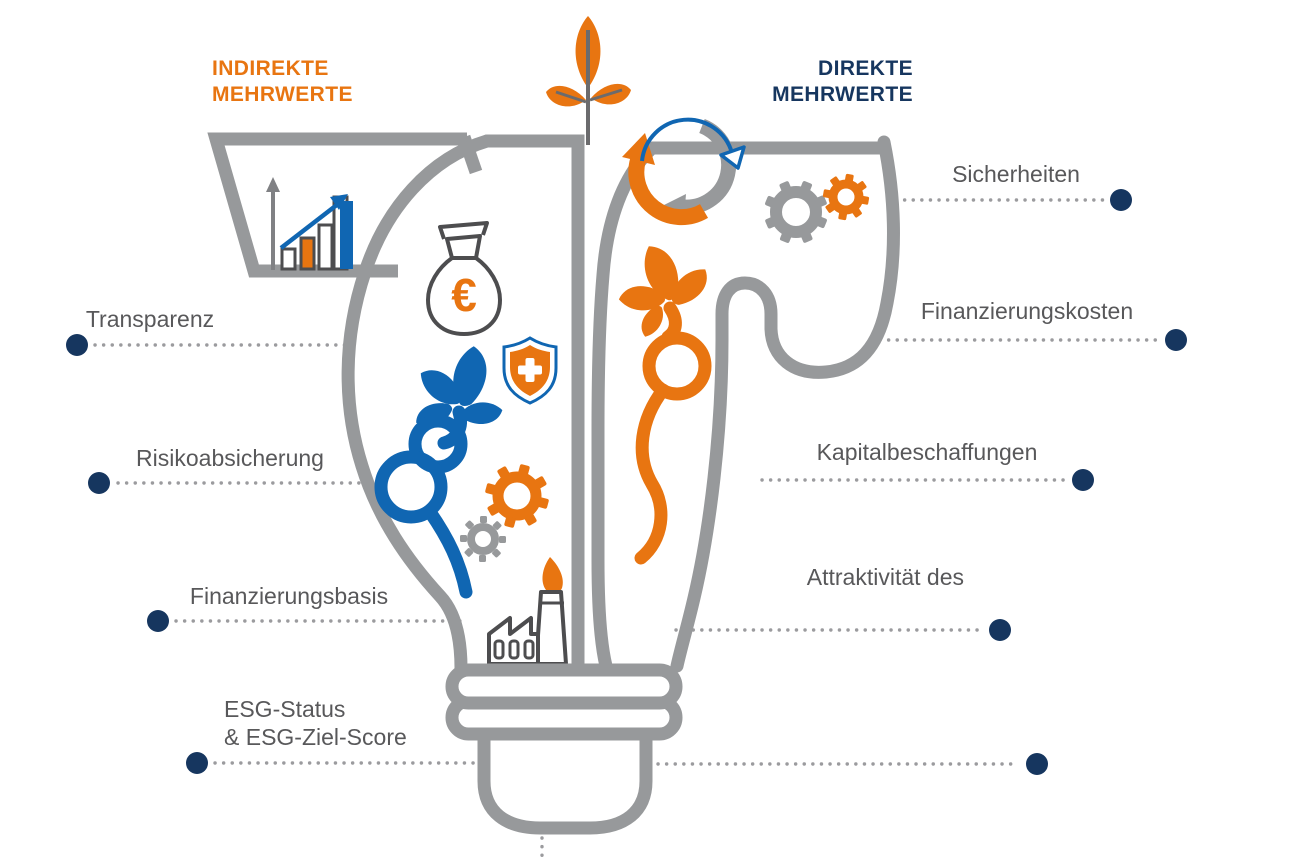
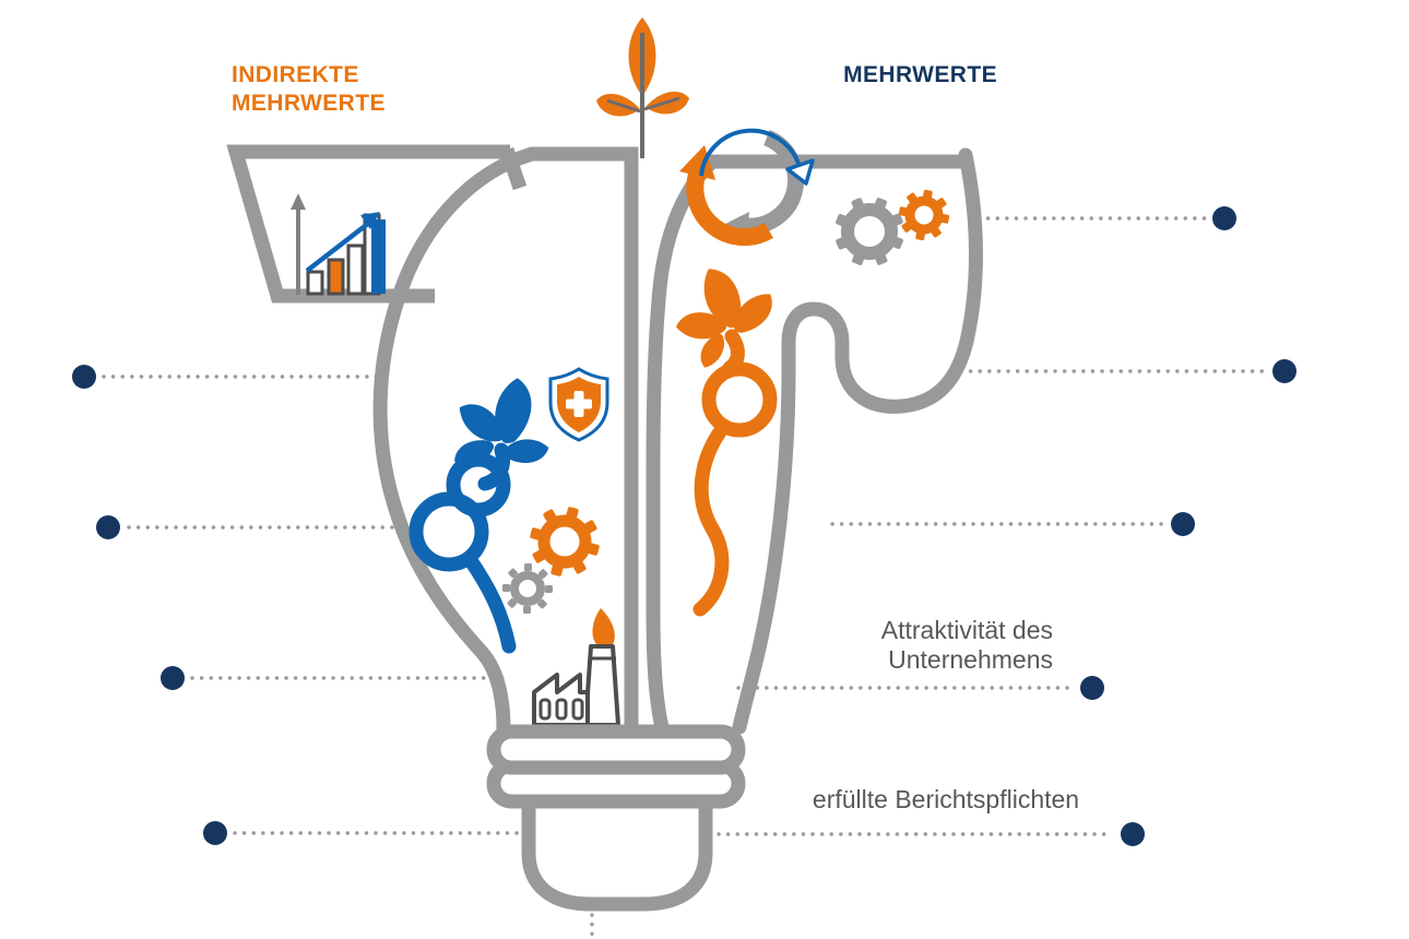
- €
  INDIREKTE
  MEHRWERTE
- DIREKTE
  MEHRWERTE
- Transparenz
- Risikoabsicherung
- Finanzierungsbasis
- ESG-Status
- & ESG-Ziel-Score
- Sicherheiten
- Finanzierungskosten
- Kapitalbeschaffungen
  Attraktivität des
+ Unternehmens
+ erfüllte Berichtspflichten
